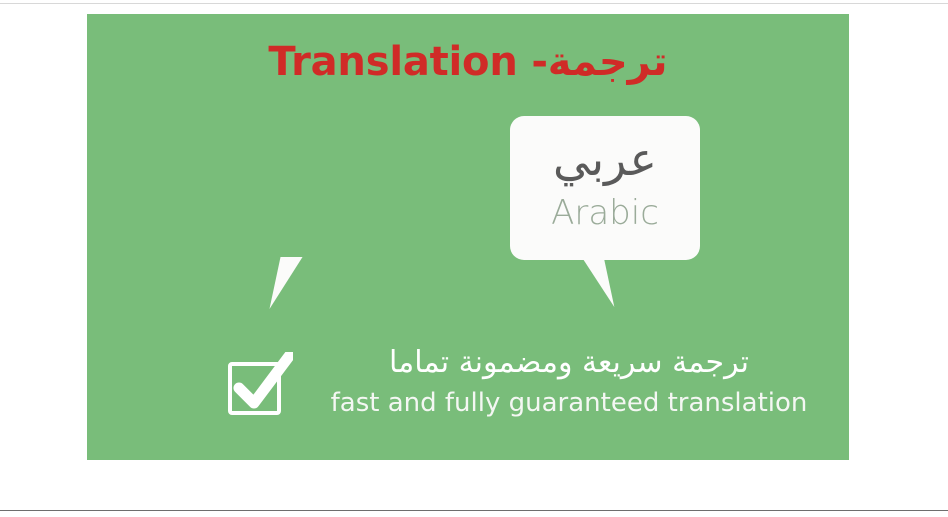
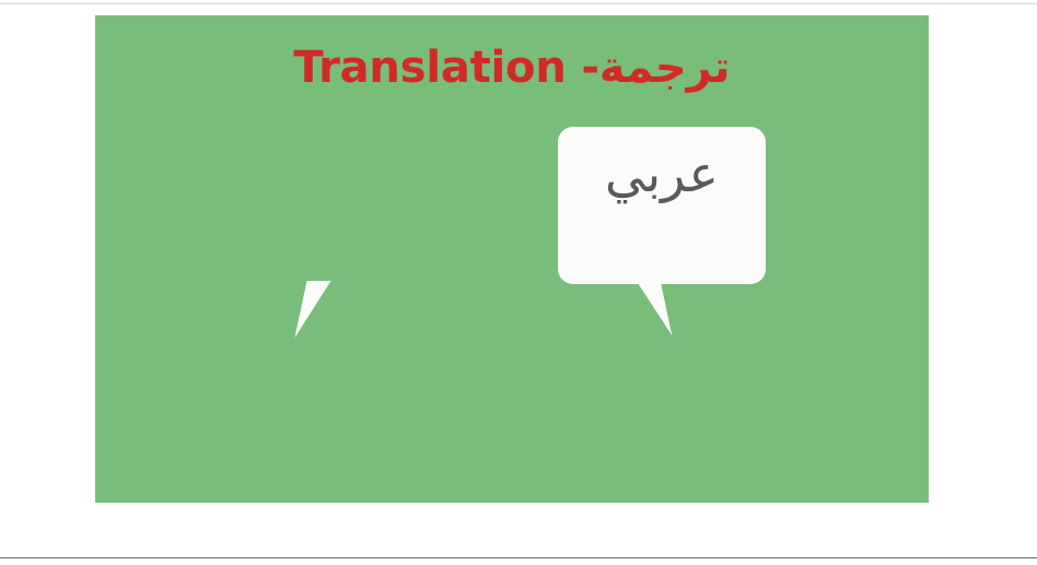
  Translation -ترجمة
  عربي
- Arabic
- ترجمة سريعة ومضمونة تماما
- fast and fully guaranteed translation
